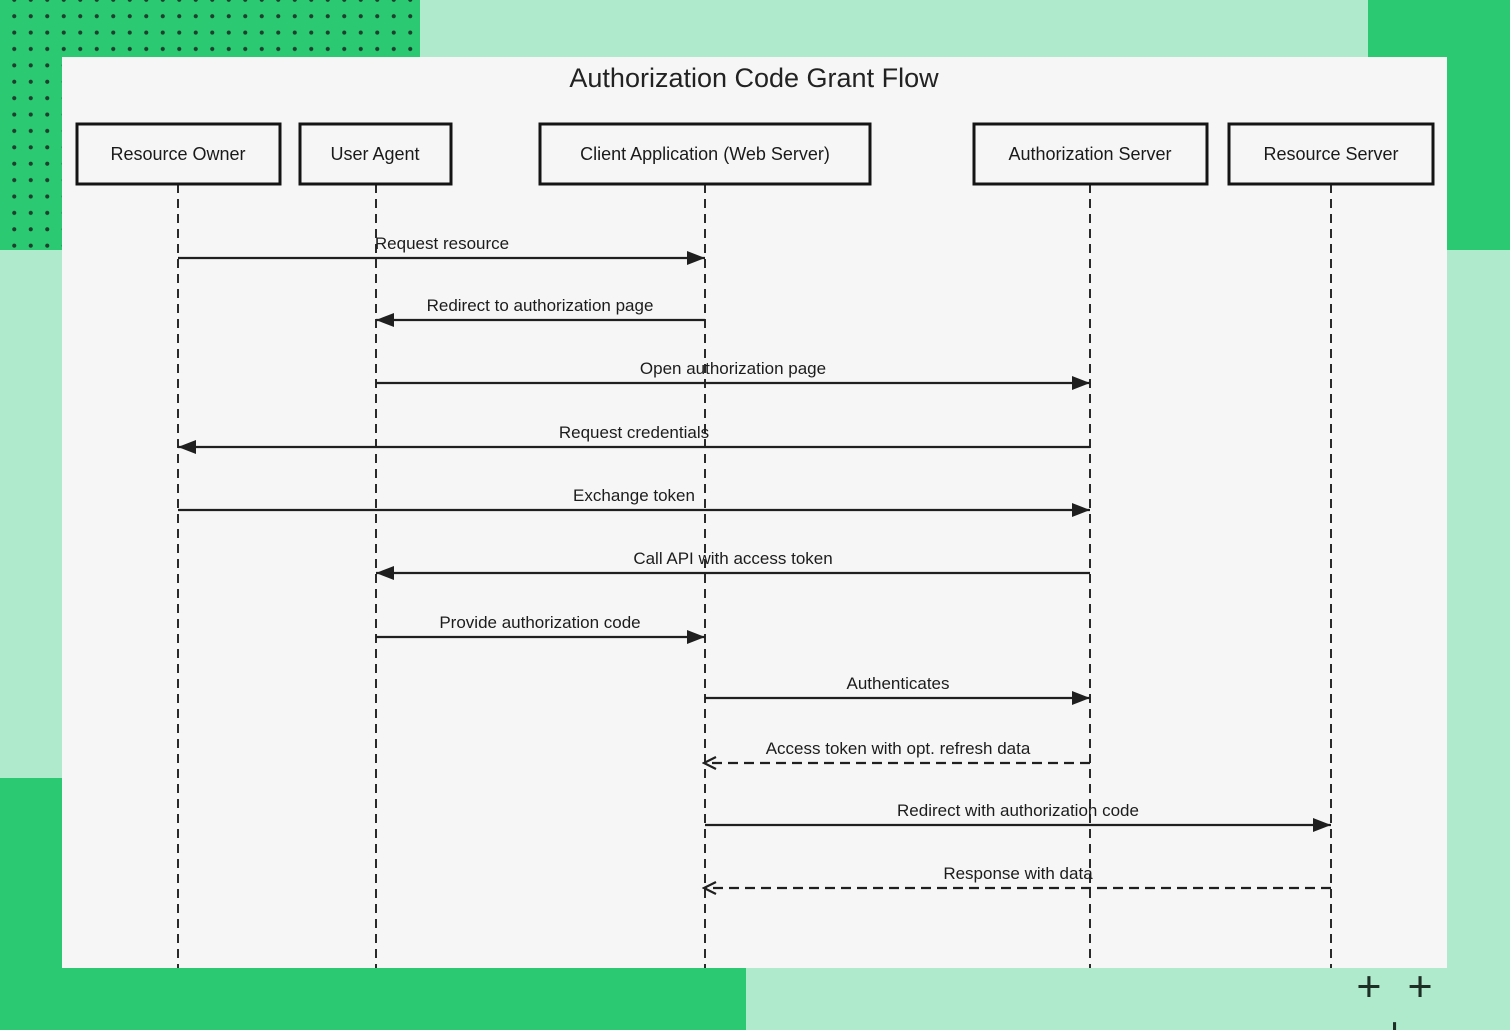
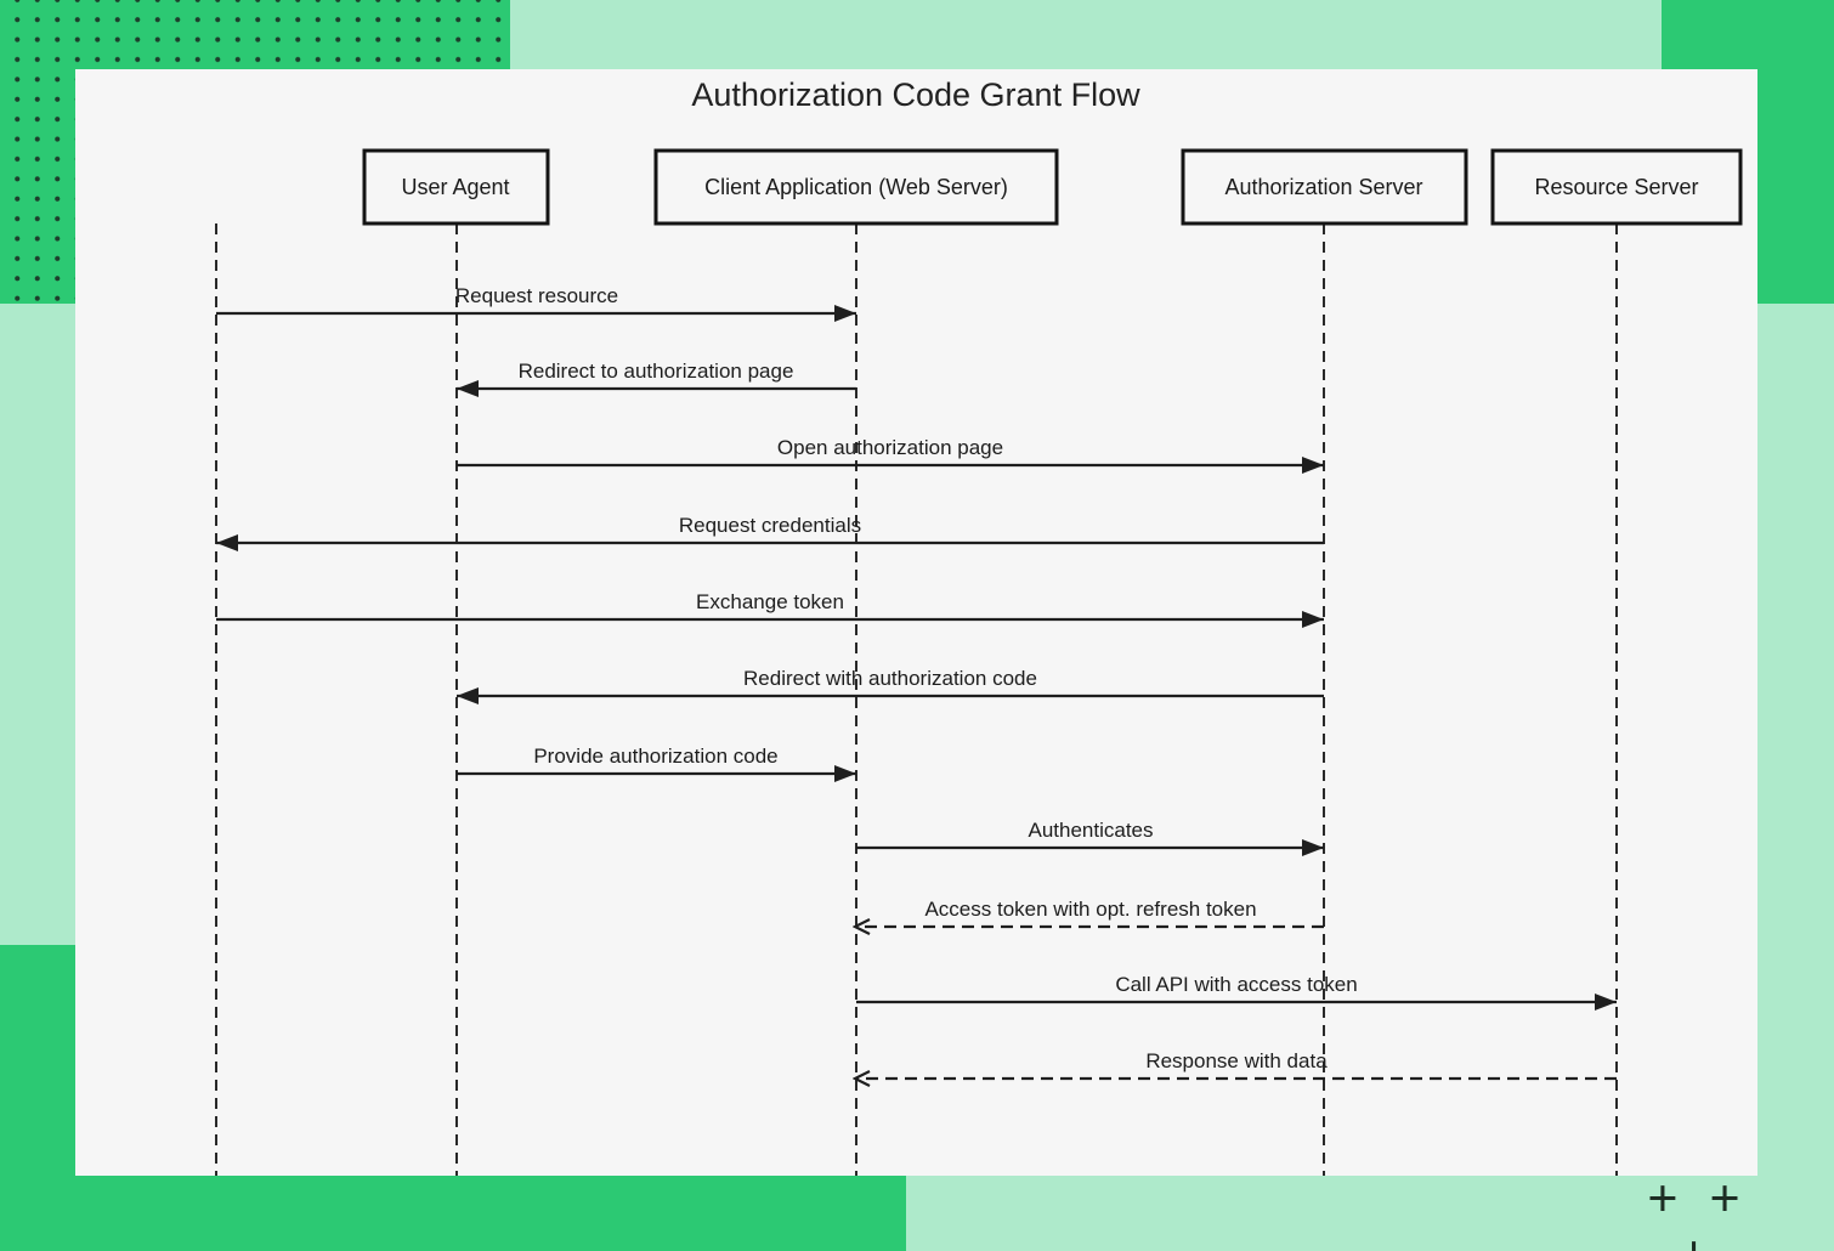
  Authorization Code Grant Flow
- Resource Owner
  User Agent
  Client Application (Web Server)
  Authorization Server
  Resource Server
  Request resource
  Redirect to authorization page
  Open authorization page
  Request credentials
  Exchange token
- Call API with access token
+ Redirect with authorization code
  Provide authorization code
  Authenticates
- Access token with opt. refresh data
+ Access token with opt. refresh token
- Redirect with authorization code
+ Call API with access token
  Response with data
